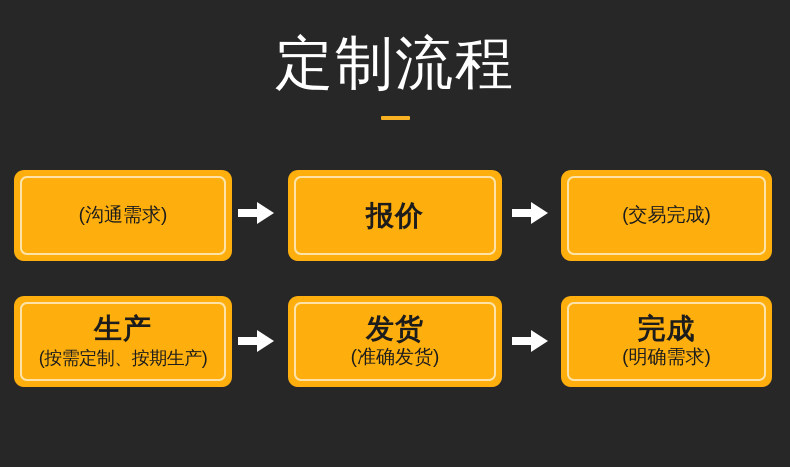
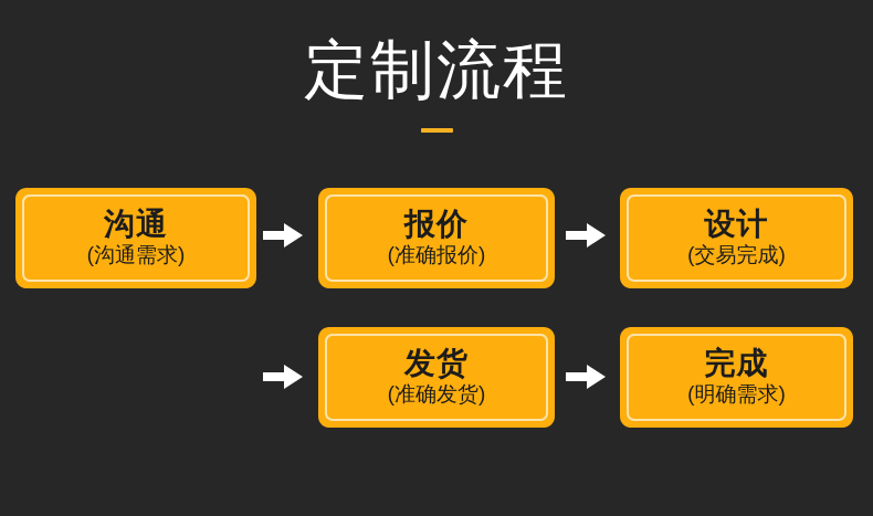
  定制流程
+ 沟通
  (沟通需求)
  报价
+ (准确报价)
+ 设计
  (交易完成)
- 生产
- (按需定制、按期生产)
  发货
  (准确发货)
  完成
  (明确需求)
